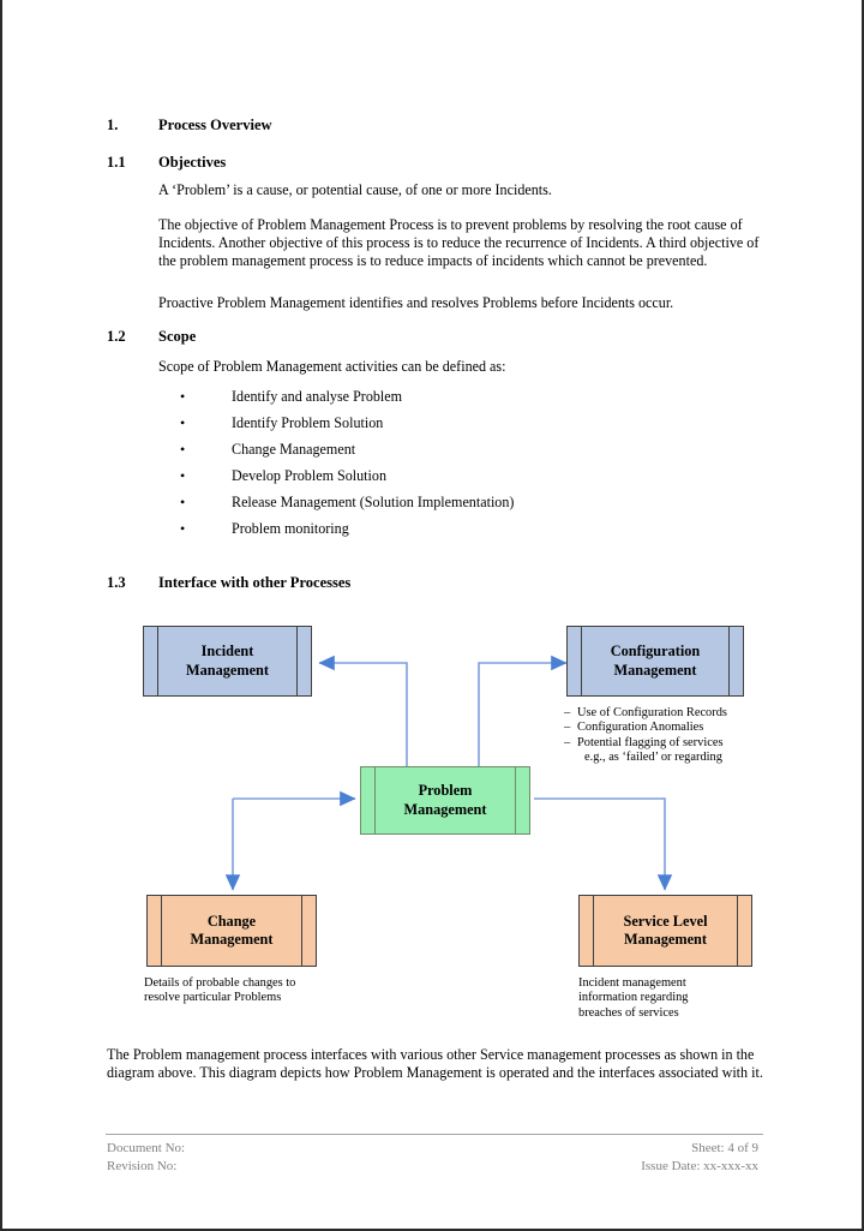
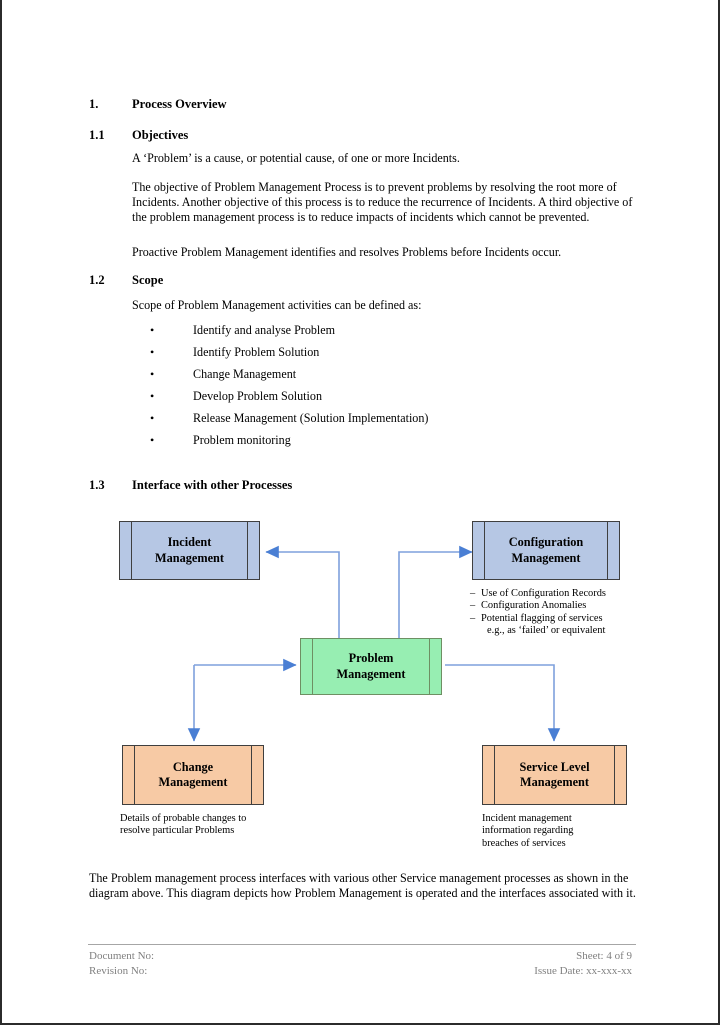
  1.
  Process Overview
  1.1
  Objectives
  A ‘Problem’ is a cause, or potential cause, of one or more Incidents.
- The objective of Problem Management Process is to prevent problems by resolving the root cause of Incidents. Another objective of this process is to reduce the recurrence of Incidents. A third objective of the problem management process is to reduce impacts of incidents which cannot be prevented.
+ The objective of Problem Management Process is to prevent problems by resolving the root more of Incidents. Another objective of this process is to reduce the recurrence of Incidents. A third objective of the problem management process is to reduce impacts of incidents which cannot be prevented.
  Proactive Problem Management identifies and resolves Problems before Incidents occur.
  1.2
  Scope
  Scope of Problem Management activities can be defined as:
  •
  Identify and analyse Problem
  •
  Identify Problem Solution
  •
  Change Management
  •
  Develop Problem Solution
  •
  Release Management (Solution Implementation)
  •
  Problem monitoring
  1.3
  Interface with other Processes
  Incident
  Management
  Configuration
  Management
  –
  Use of Configuration Records
  –
  Configuration Anomalies
  –
  Potential flagging of services
- e.g., as ‘failed’ or regarding
+ e.g., as ‘failed’ or equivalent
  Problem
  Management
  Change
  Management
  Details of probable changes to
  resolve particular Problems
  Service Level
  Management
  Incident management
  information regarding
  breaches of services
  The Problem management process interfaces with various other Service management processes as shown in the diagram above. This diagram depicts how Problem Management is operated and the interfaces associated with it.
  Document No:
  Revision No:
  Sheet: 4 of 9
  Issue Date: xx-xxx-xx
